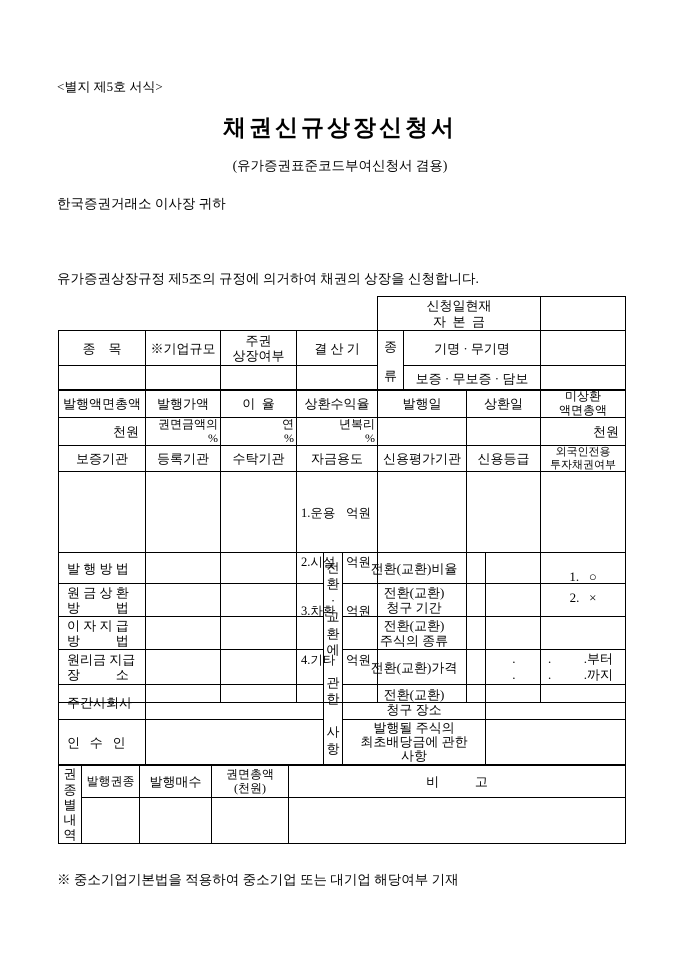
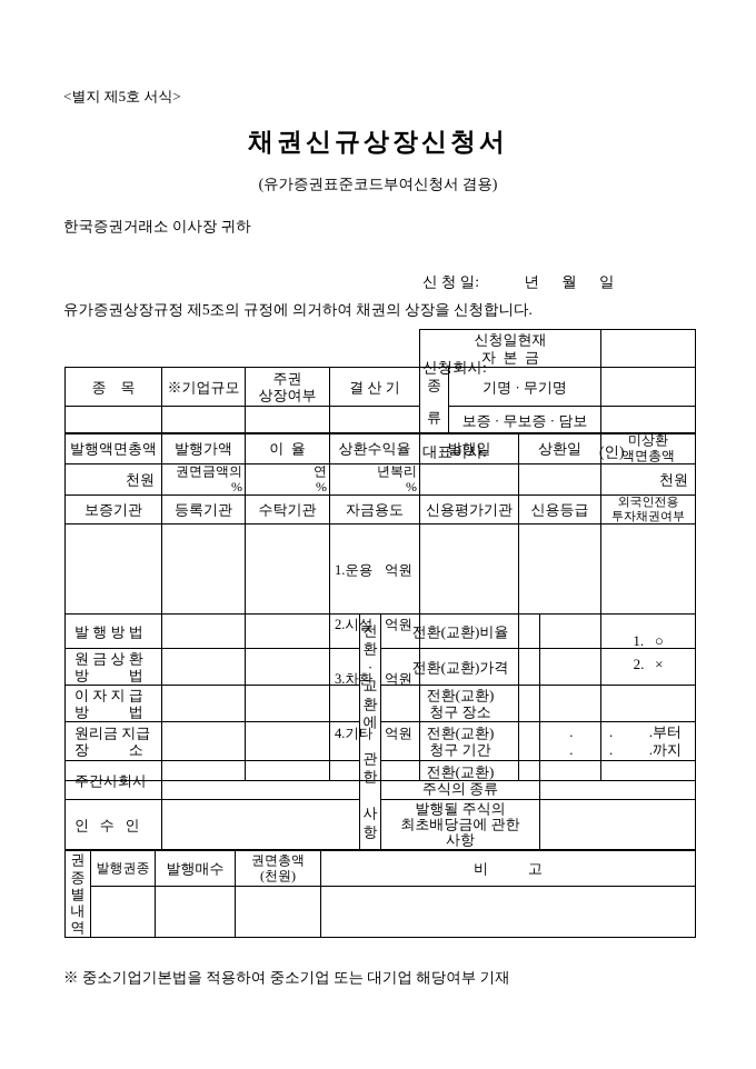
  <별지 제5호 서식>
  채권신규상장신청서
  (유가증권표준코드부여신청서 겸용)
  한국증권거래소 이사장 귀하
+ 신 청 일: 년 월 일
+ 신청회사:
+ 대표이사: (인)
  유가증권상장규정 제5조의 규정에 의거하여 채권의 상장을 신청합니다.
  	신청일현재 자 본 금
  종 목	※기업규모	주권 상장여부	결 산 기	종 류	기명 · 무기명
  				보증 · 무보증 · 담보
  발행액면총액	발행가액	이 율	상환수익율	발행일	상환일	미상환 액면총액
  천원	권면금액의 %	연 %	년복리 %			천원
  보증기관	등록기관	수탁기관	자금용도	신용평가기관	신용등급	외국인전용 투자채권여부
  			1.운용 억원 2.시설 억원 3.차환 억원 4.기타 억원			1. ○ 2. ×
  발 행 방 법		전 환 · 교 환 에 관 한 사 항	전환(교환)비율
- 원 금 상 환 방 법		전환(교환) 청구 기간
+ 원 금 상 환 방 법		전환(교환)가격
- 이 자 지 급 방 법		전환(교환) 주식의 종류
+ 이 자 지 급 방 법		전환(교환) 청구 장소
- 원리금 지급 장 소		전환(교환)가격	. . .부터 . . .까지
+ 원리금 지급 장 소		전환(교환) 청구 기간	. . .부터 . . .까지
- 주간사회사		전환(교환) 청구 장소
+ 주간사회사		전환(교환) 주식의 종류
  인 수 인		발행될 주식의 최초배당금에 관한 사항
  권 종 별 내 역	발행권종	발행매수	권면총액 (천원)	비 고
  ※ 중소기업기본법을 적용하여 중소기업 또는 대기업 해당여부 기재
